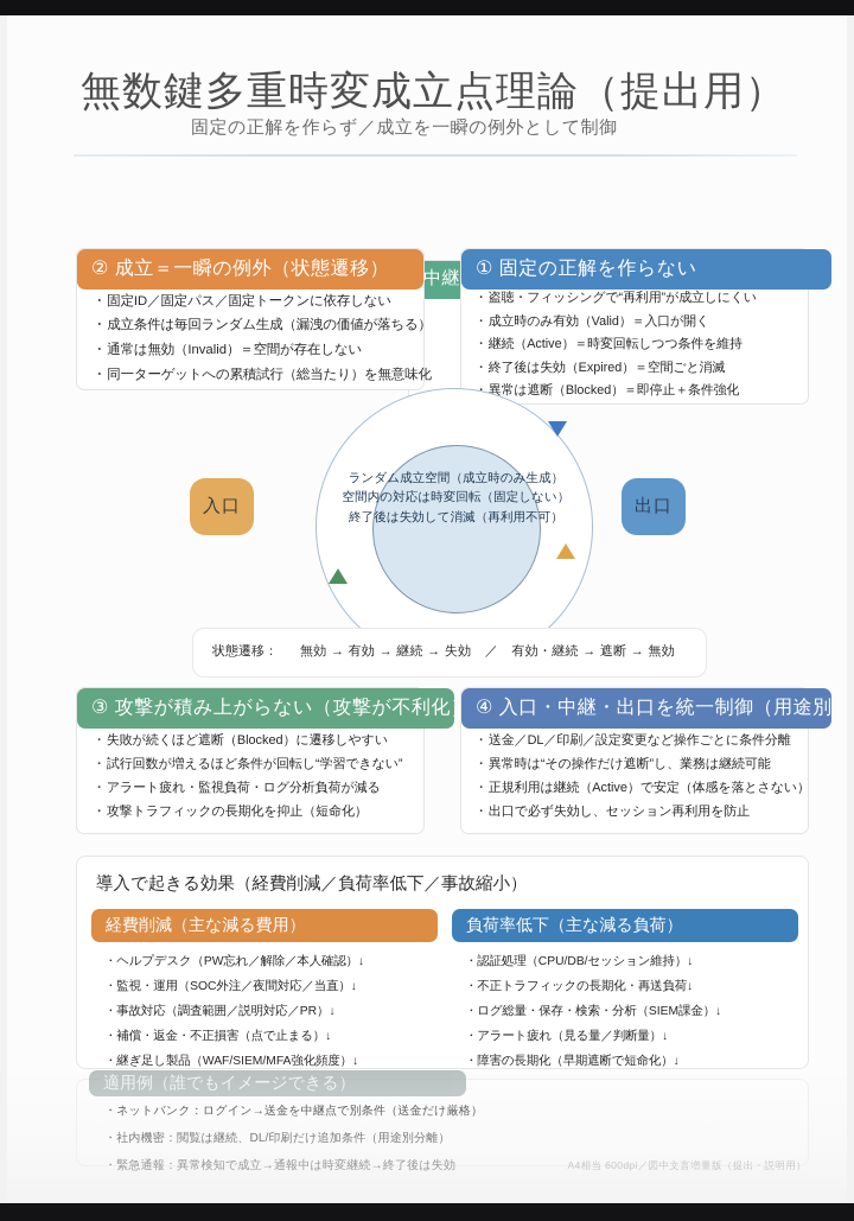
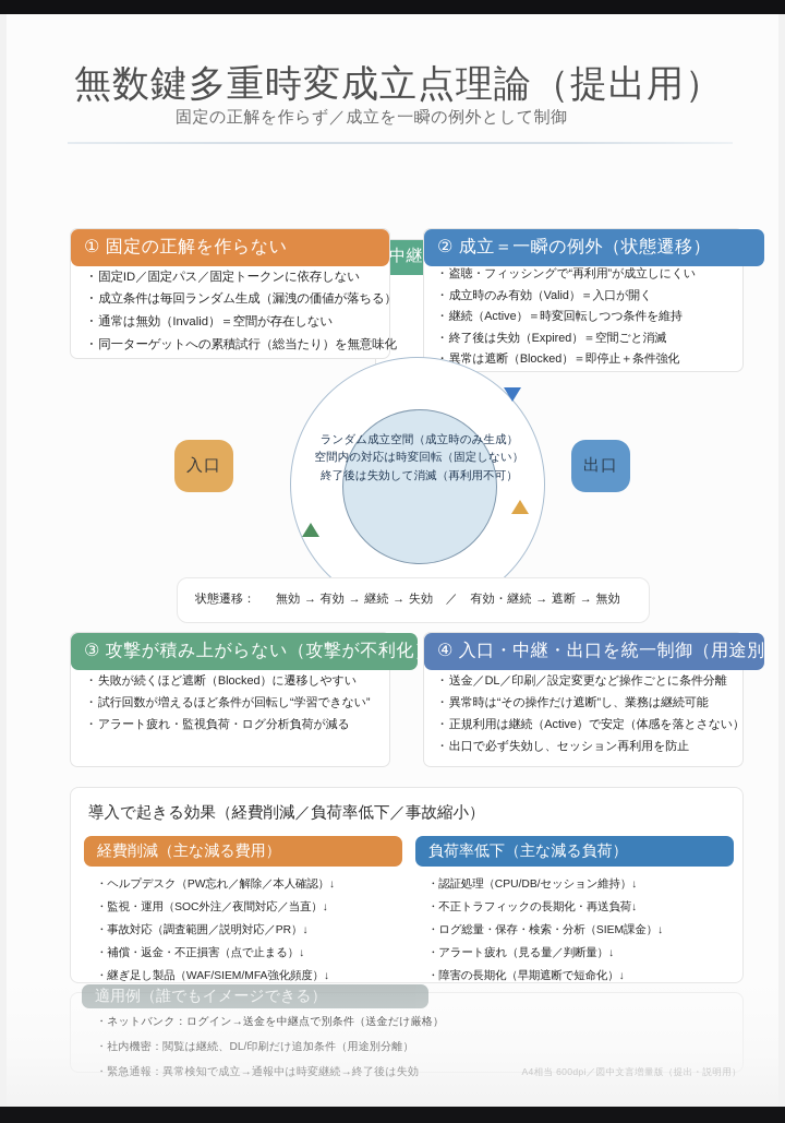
  無数鍵多重時変成立点理論（提出用）
  固定の正解を作らず／成立を一瞬の例外として制御
  中継
- ② 成立＝一瞬の例外（状態遷移）
+ ① 固定の正解を作らない
  固定ID／固定パス／固定トークンに依存しない
  成立条件は毎回ランダム生成（漏洩の価値が落ちる）
  通常は無効（Invalid）＝空間が存在しない
  同一ターゲットへの累積試行（総当たり）を無意味化
- ① 固定の正解を作らない
+ ② 成立＝一瞬の例外（状態遷移）
  盗聴・フィッシングで“再利用”が成立しにくい
  成立時のみ有効（Valid）＝入口が開く
  継続（Active）＝時変回転しつつ条件を維持
  終了後は失効（Expired）＝空間ごと消滅
  異常は遮断（Blocked）＝即停止＋条件強化
  ランダム成立空間（成立時のみ生成）
  空間内の対応は時変回転（固定しない）
  終了後は失効して消滅（再利用不可）
  入口
  出口
  状態遷移：
  無効 → 有効 → 継続 → 失効 ／ 有効・継続 → 遮断 → 無効
  ③ 攻撃が積み上がらない（攻撃が不利化
  失敗が続くほど遮断（Blocked）に遷移しやすい
  試行回数が増えるほど条件が回転し“学習できない”
  アラート疲れ・監視負荷・ログ分析負荷が減る
- 攻撃トラフィックの長期化を抑止（短命化）
  ④ 入口・中継・出口を統一制御（用途別
  送金／DL／印刷／設定変更など操作ごとに条件分離
  異常時は“その操作だけ遮断”し、業務は継続可能
  正規利用は継続（Active）で安定（体感を落とさない）
  出口で必ず失効し、セッション再利用を防止
  導入で起きる効果（経費削減／負荷率低下／事故縮小）
  経費削減（主な減る費用）
  ヘルプデスク（PW忘れ／解除／本人確認）↓
  監視・運用（SOC外注／夜間対応／当直）↓
  事故対応（調査範囲／説明対応／PR）↓
  補償・返金・不正損害（点で止まる）↓
  負荷率低下（主な減る負荷）
  認証処理（CPU/DB/セッション維持）↓
  不正トラフィックの長期化・再送負荷↓
  ログ総量・保存・検索・分析（SIEM課金）↓
  アラート疲れ（見る量／判断量）↓
